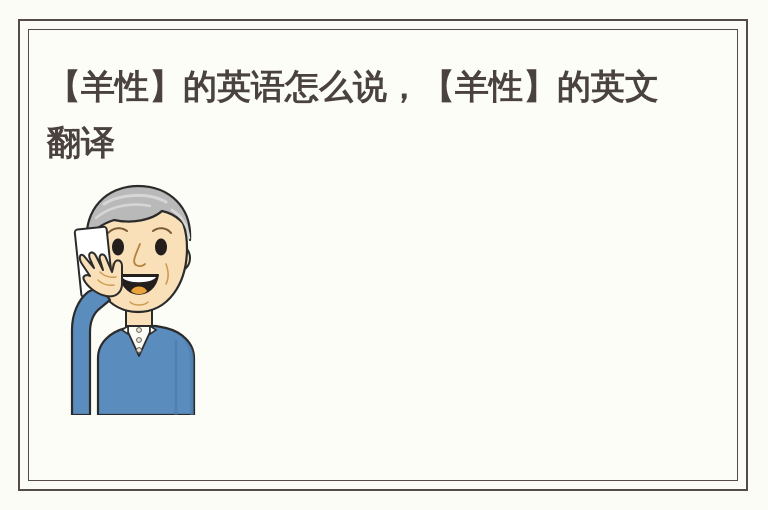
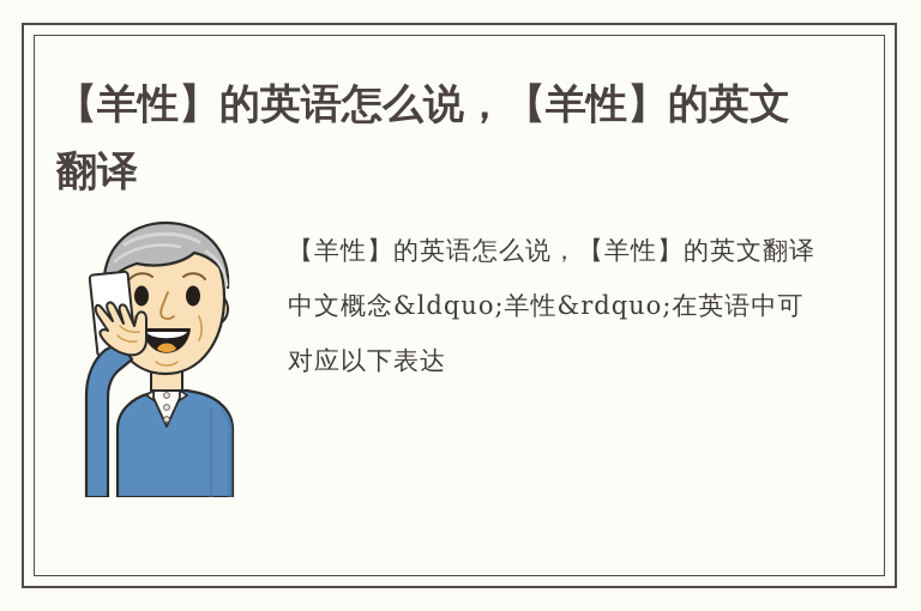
  【羊性】的英语怎么说，【羊性】的英文翻译
+ 【羊性】的英语怎么说，【羊性】的英文翻译中文概念&ldquo;羊性&rdquo;在英语中可对应以下表达
